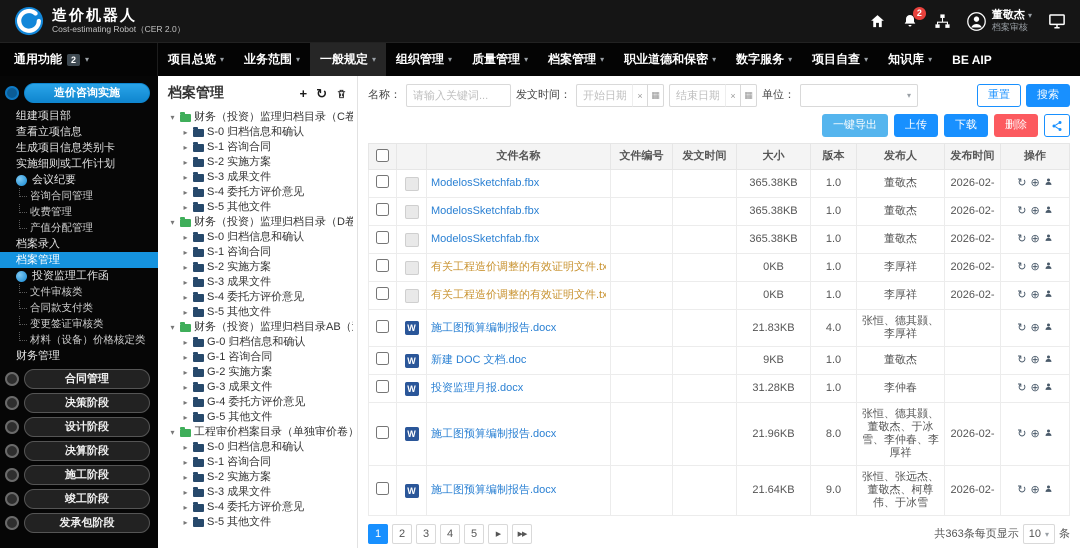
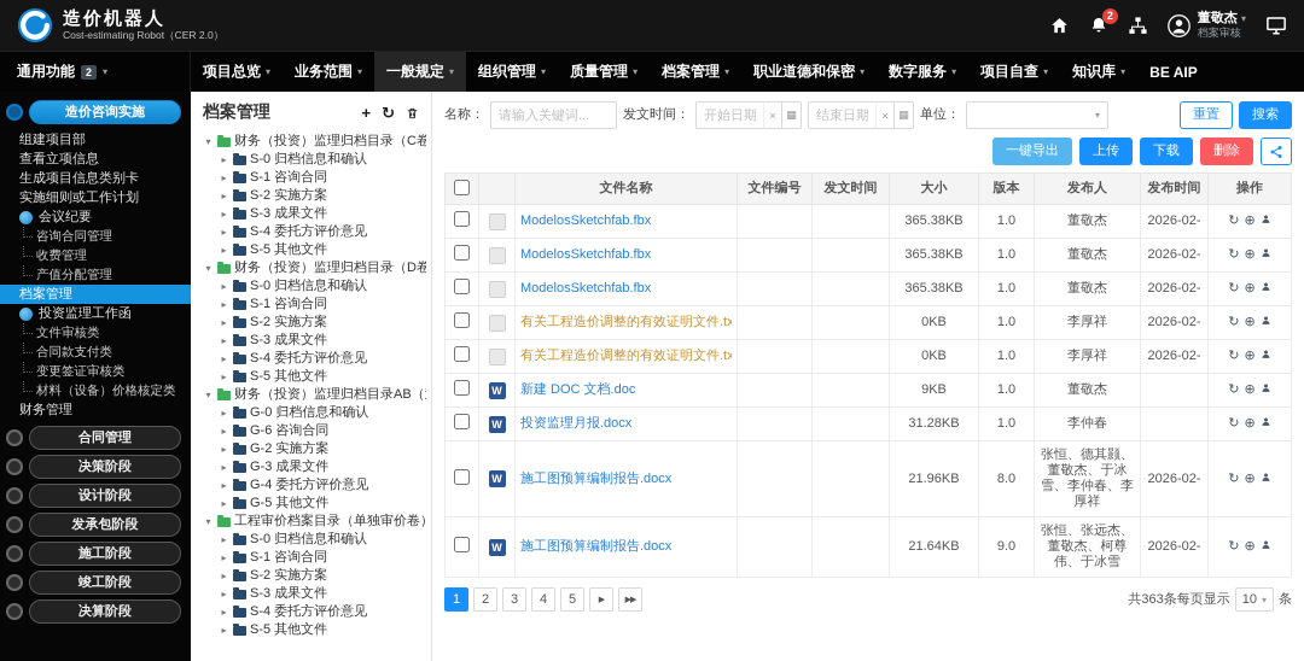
  造价机器人
  Cost-estimating Robot（CER 2.0）
  2
  董敬杰 ▾
  档案审核
  通用功能
  2
  ▾
  项目总览
  ▾
  业务范围
  ▾
  一般规定
  ▾
  组织管理
  ▾
  质量管理
  ▾
  档案管理
  ▾
  职业道德和保密
  ▾
  数字服务
  ▾
  项目自查
  ▾
  知识库
  ▾
  BE AIP
  造价咨询实施
  组建项目部
  查看立项信息
  生成项目信息类别卡
  实施细则或工作计划
  会议纪要
  咨询合同管理
  收费管理
  产值分配管理
- 档案录入
  档案管理
  投资监理工作函
  文件审核类
  合同款支付类
  变更签证审核类
  材料（设备）价格核定类
  财务管理
  合同管理
  决策阶段
  设计阶段
- 决算阶段
+ 发承包阶段
  施工阶段
  竣工阶段
- 发承包阶段
+ 决算阶段
  档案管理
  +
  ↻
  ▾
  财务（投资）监理归档目录（C卷
  ▸
  S-0 归档信息和确认
  ▸
  S-1 咨询合同
  ▸
  S-2 实施方案
  ▸
  S-3 成果文件
  ▸
  S-4 委托方评价意见
  ▸
  S-5 其他文件
  ▾
  财务（投资）监理归档目录（D卷
  ▸
  S-0 归档信息和确认
  ▸
  S-1 咨询合同
  ▸
  S-2 实施方案
  ▸
  S-3 成果文件
  ▸
  S-4 委托方评价意见
  ▸
  S-5 其他文件
  ▾
  财务（投资）监理归档目录AB（
  ▸
  G-0 归档信息和确认
  ▸
- G-1 咨询合同
+ G-6 咨询合同
  ▸
  G-2 实施方案
  ▸
  G-3 成果文件
  ▸
  G-4 委托方评价意见
  ▸
  G-5 其他文件
  ▾
  工程审价档案目录（单独审价卷
  ▸
  S-0 归档信息和确认
  ▸
  S-1 咨询合同
  ▸
  S-2 实施方案
  ▸
  S-3 成果文件
  ▸
  S-4 委托方评价意见
  ▸
  S-5 其他文件
  名称：
  请输入关键词...
  发文时间：
  开始日期
  ×
  ▦
  结束日期
  ×
  ▦
  单位：
  ▾
  重置
  搜索
  一键导出
  上传
  下载
  删除
  		文件名称	文件编号	发文时间	大小	版本	发布人	发布时间	操作
  		ModelosSketchfab.fbx			365.38KB	1.0	董敬杰	2026-02-	↻ ⊕
  		ModelosSketchfab.fbx			365.38KB	1.0	董敬杰	2026-02-	↻ ⊕
  		ModelosSketchfab.fbx			365.38KB	1.0	董敬杰	2026-02-	↻ ⊕
  		有关工程造价调整的有效证明文件.tx			0KB	1.0	李厚祥	2026-02-	↻ ⊕
  		有关工程造价调整的有效证明文件.tx			0KB	1.0	李厚祥	2026-02-	↻ ⊕
- 		施工图预算编制报告.docx			21.83KB	4.0	张恒、德其颢、李厚祥		↻ ⊕
  		新建 DOC 文档.doc			9KB	1.0	董敬杰		↻ ⊕
  		投资监理月报.docx			31.28KB	1.0	李仲春		↻ ⊕
  		施工图预算编制报告.docx			21.96KB	8.0	张恒、德其颢、董敬杰、于冰雪、李仲春、李厚祥	2026-02-	↻ ⊕
  		施工图预算编制报告.docx			21.64KB	9.0	张恒、张远杰、董敬杰、柯尊伟、于冰雪	2026-02-	↻ ⊕
  1
  2
  3
  4
  5
  共363条每页显示
  10
  ▾
  条
